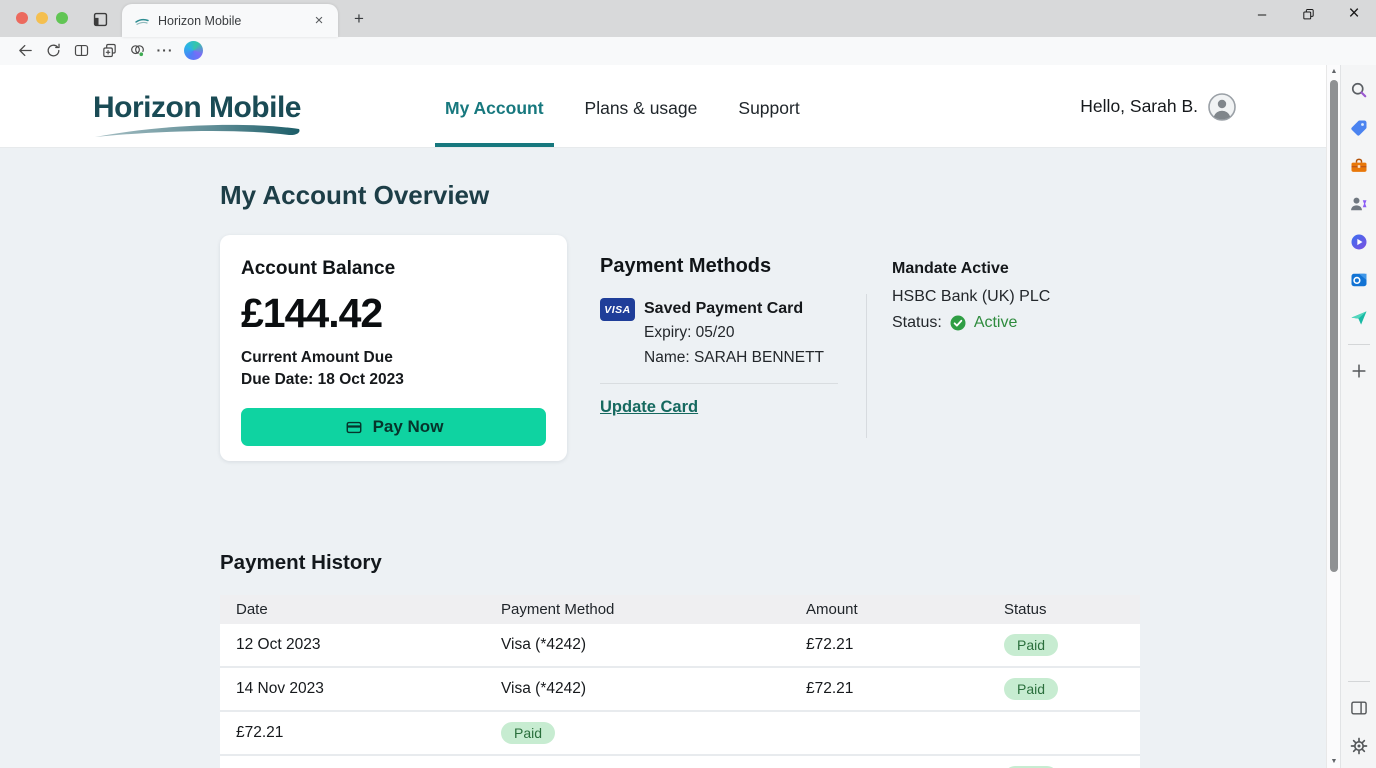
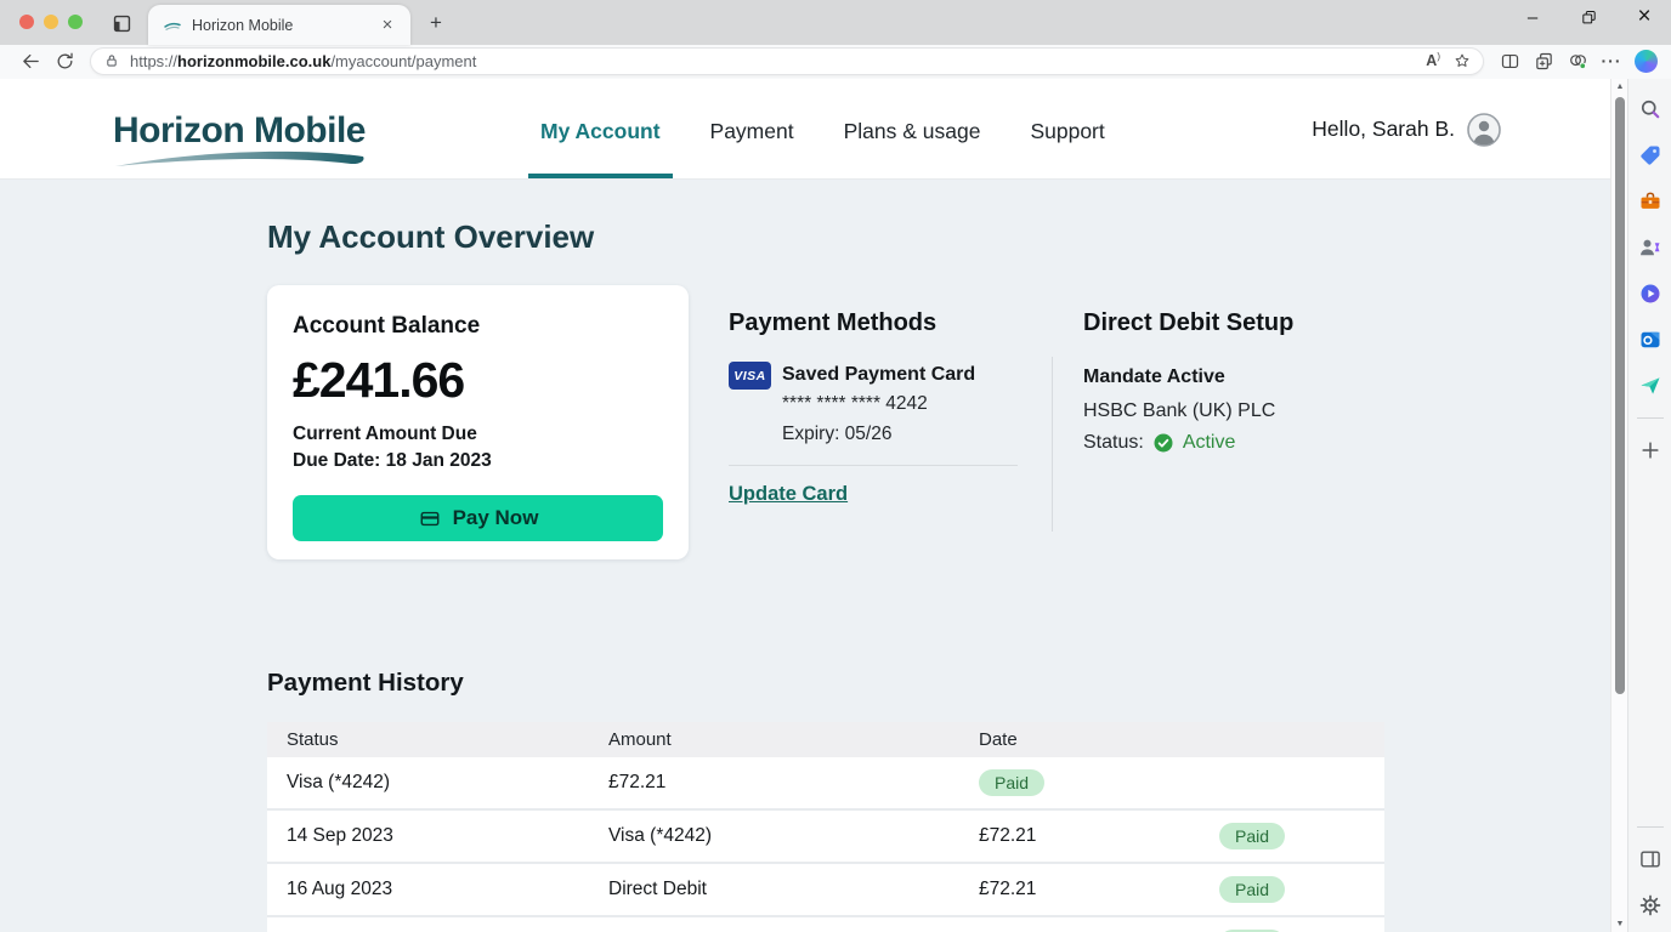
  Horizon Mobile
  ×
  +
  –
  ×
+ https://horizonmobile.co.uk/myaccount/payment
+ A)
  ···
  Horizon Mobile
  My Account
+ Payment
  Plans & usage
  Support
  Hello, Sarah B.
  My Account Overview
  Account Balance
- £144.42
+ £241.66
  Current Amount Due
- Due Date: 18 Oct 2023
+ Due Date: 18 Jan 2023
  Pay Now
  Payment Methods
  VISA
  Saved Payment Card
+ **** **** **** 4242
- Expiry: 05/20
+ Expiry: 05/26
- Name: SARAH BENNETT
  Update Card
+ Direct Debit Setup
  Mandate Active
  HSBC Bank (UK) PLC
  Status:
  Active
  Payment History
- Date
+ Status
- Payment Method
  Amount
- Status
+ Date
- 12 Oct 2023
  Visa (*4242)
  £72.21
  Paid
- 14 Nov 2023
+ 14 Sep 2023
  Visa (*4242)
  £72.21
  Paid
+ 16 Aug 2023
+ Direct Debit
  £72.21
  Paid
